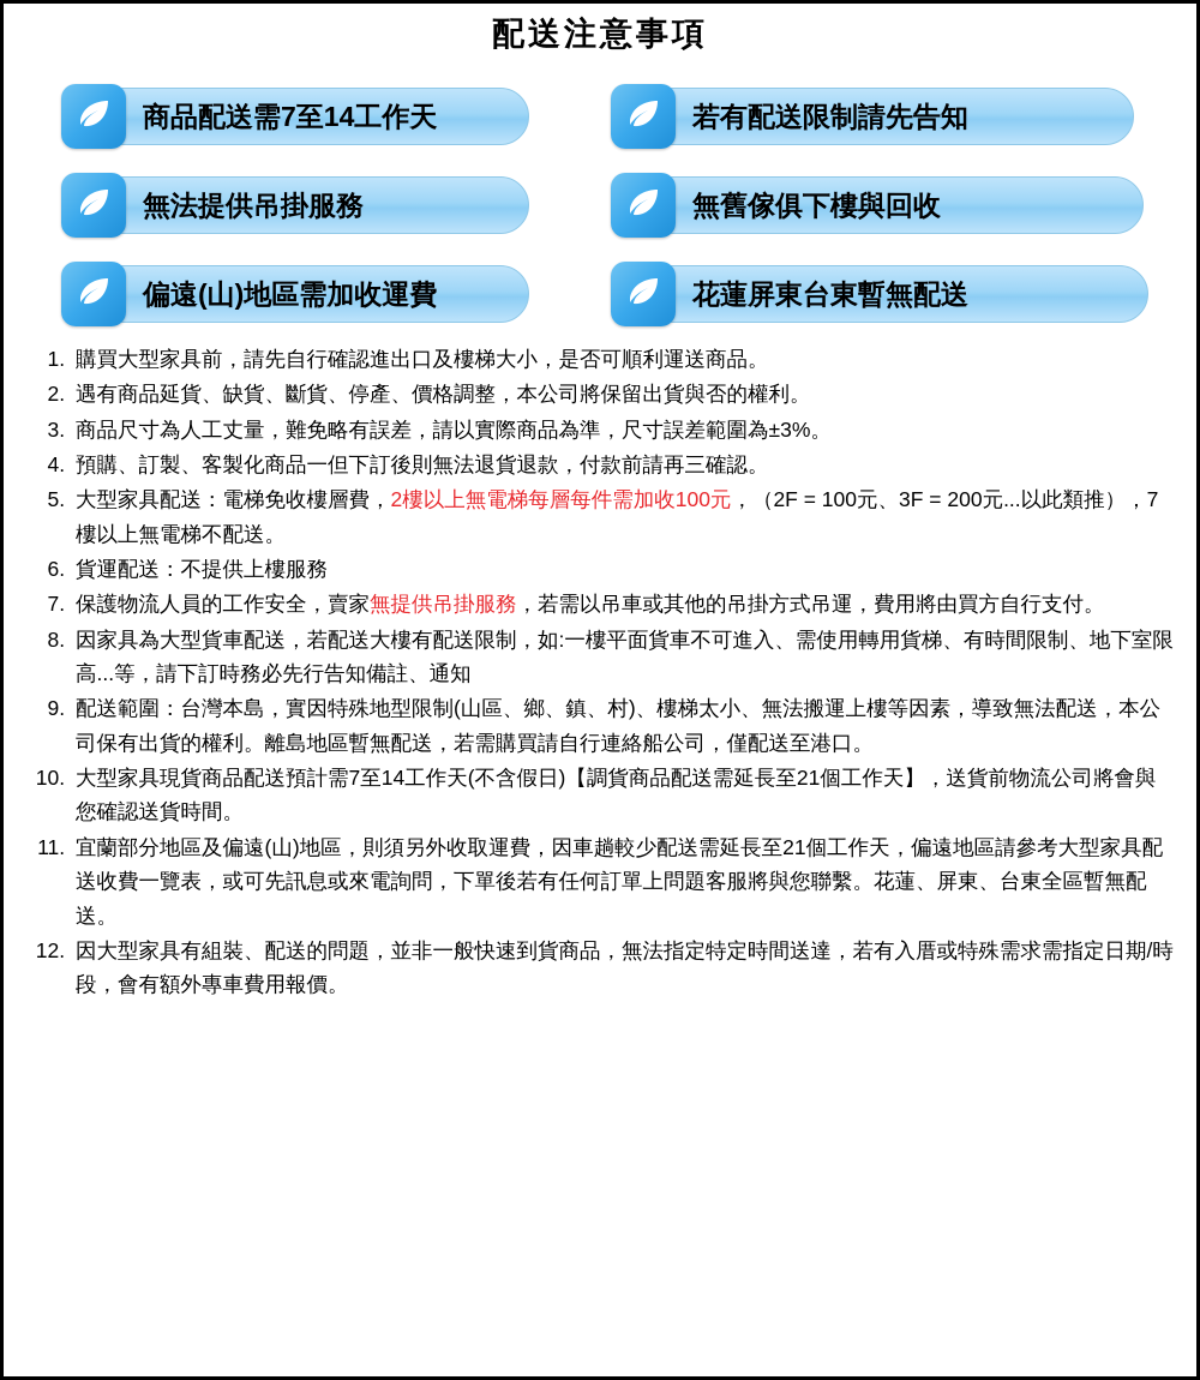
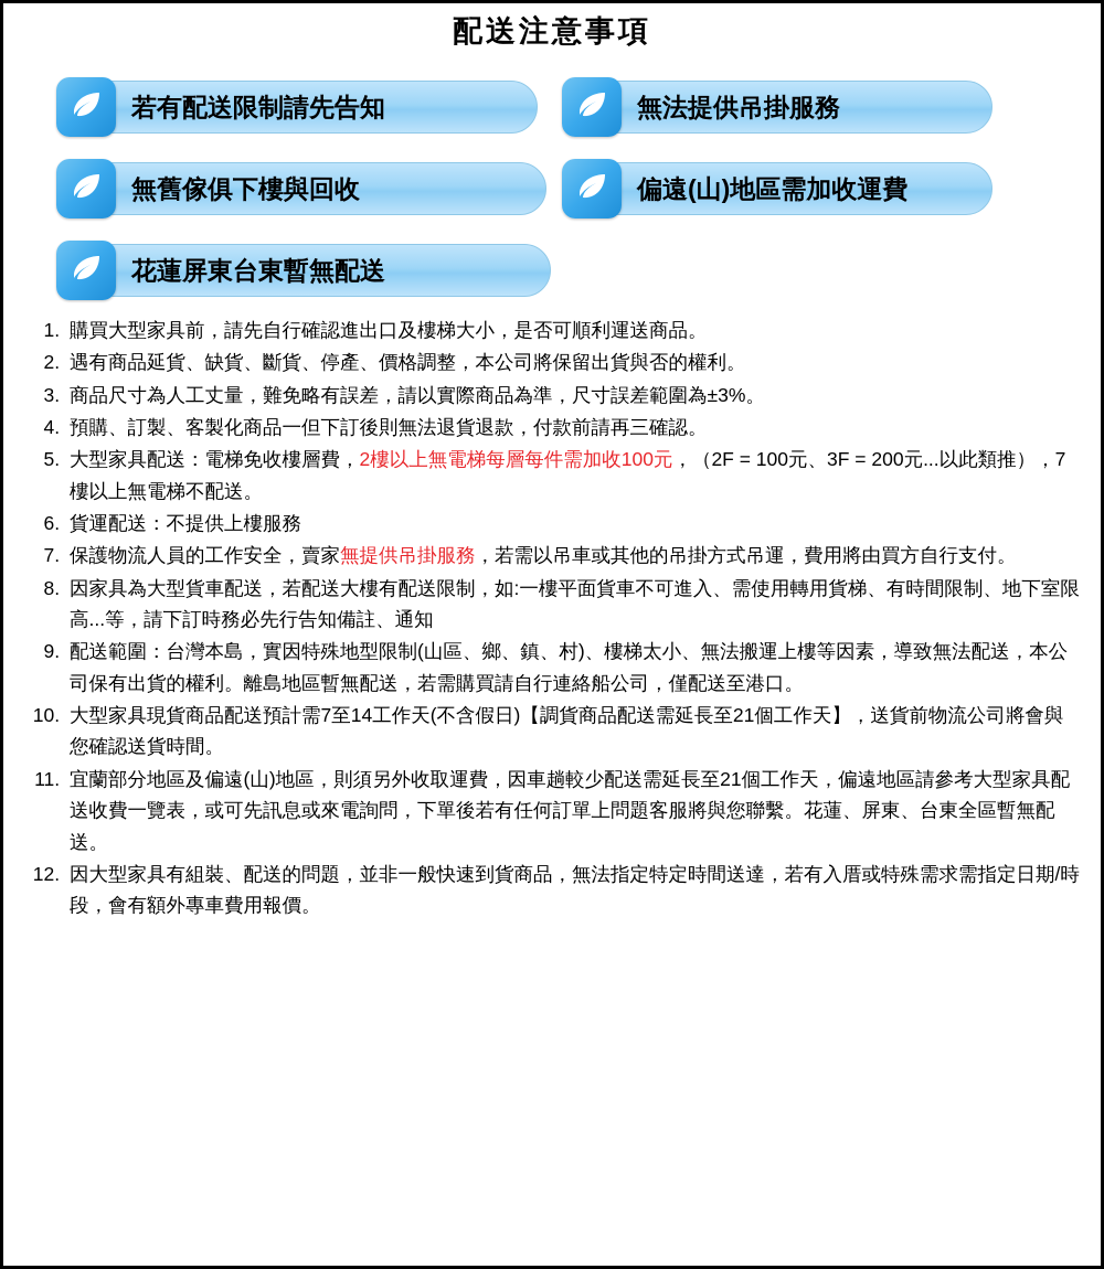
  配送注意事項
- 商品配送需7至14工作天
  若有配送限制請先告知
  無法提供吊掛服務
  無舊傢俱下樓與回收
  偏遠(山)地區需加收運費
  花蓮屏東台東暫無配送
  購買大型家具前，請先自行確認進出口及樓梯大小，是否可順利運送商品。
  遇有商品延貨、缺貨、斷貨、停產、價格調整，本公司將保留出貨與否的權利。
  商品尺寸為人工丈量，難免略有誤差，請以實際商品為準，尺寸誤差範圍為±3%。
  預購、訂製、客製化商品一但下訂後則無法退貨退款，付款前請再三確認。
  大型家具配送：電梯免收樓層費，2樓以上無電梯每層每件需加收100元，（2F = 100元、3F = 200元...以此類推），7樓以上無電梯不配送。
  貨運配送：不提供上樓服務
  保護物流人員的工作安全，賣家無提供吊掛服務，若需以吊車或其他的吊掛方式吊運，費用將由買方自行支付。
  因家具為大型貨車配送，若配送大樓有配送限制，如:一樓平面貨車不可進入、需使用轉用貨梯、有時間限制、地下室限高...等，請下訂時務必先行告知備註、通知
  配送範圍：台灣本島，實因特殊地型限制(山區、鄉、鎮、村)、樓梯太小、無法搬運上樓等因素，導致無法配送，本公司保有出貨的權利。離島地區暫無配送，若需購買請自行連絡船公司，僅配送至港口。
  大型家具現貨商品配送預計需7至14工作天(不含假日)【調貨商品配送需延長至21個工作天】，送貨前物流公司將會與您確認送貨時間。
  宜蘭部分地區及偏遠(山)地區，則須另外收取運費，因車趟較少配送需延長至21個工作天，偏遠地區請參考大型家具配送收費一覽表，或可先訊息或來電詢問，下單後若有任何訂單上問題客服將與您聯繫。花蓮、屏東、台東全區暫無配送。
  因大型家具有組裝、配送的問題，並非一般快速到貨商品，無法指定特定時間送達，若有入厝或特殊需求需指定日期/時段，會有額外專車費用報價。
